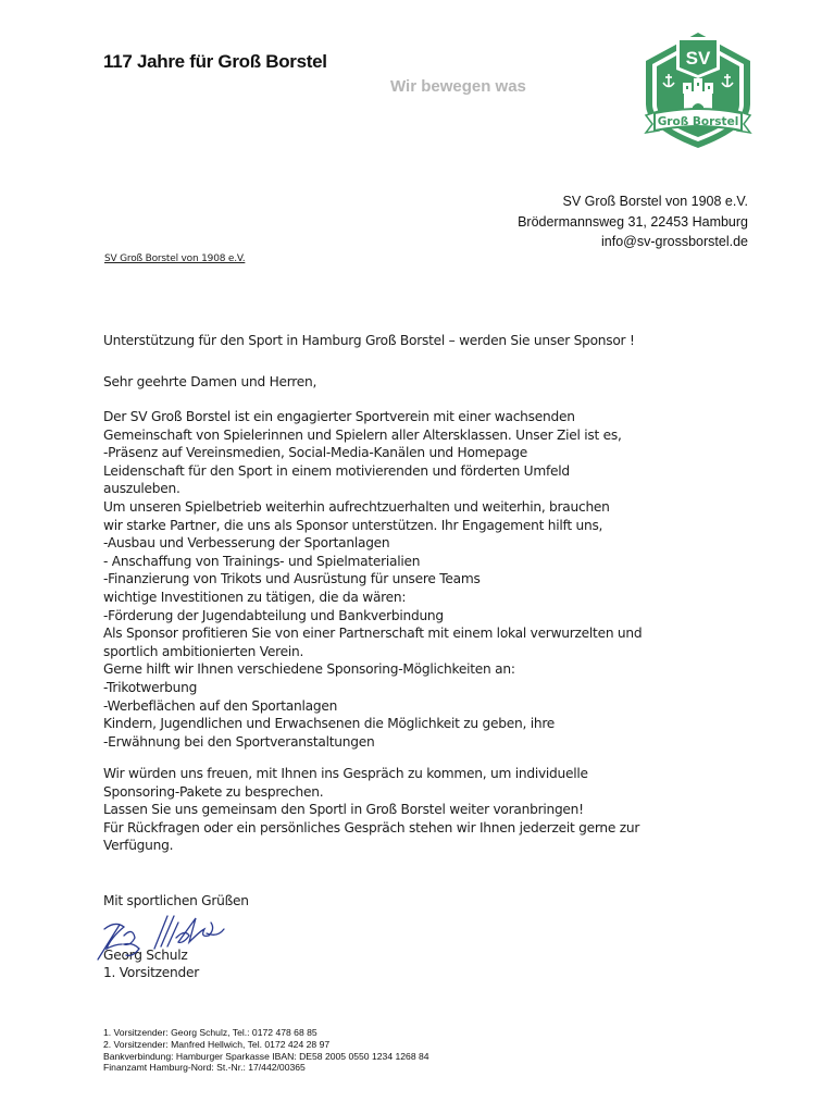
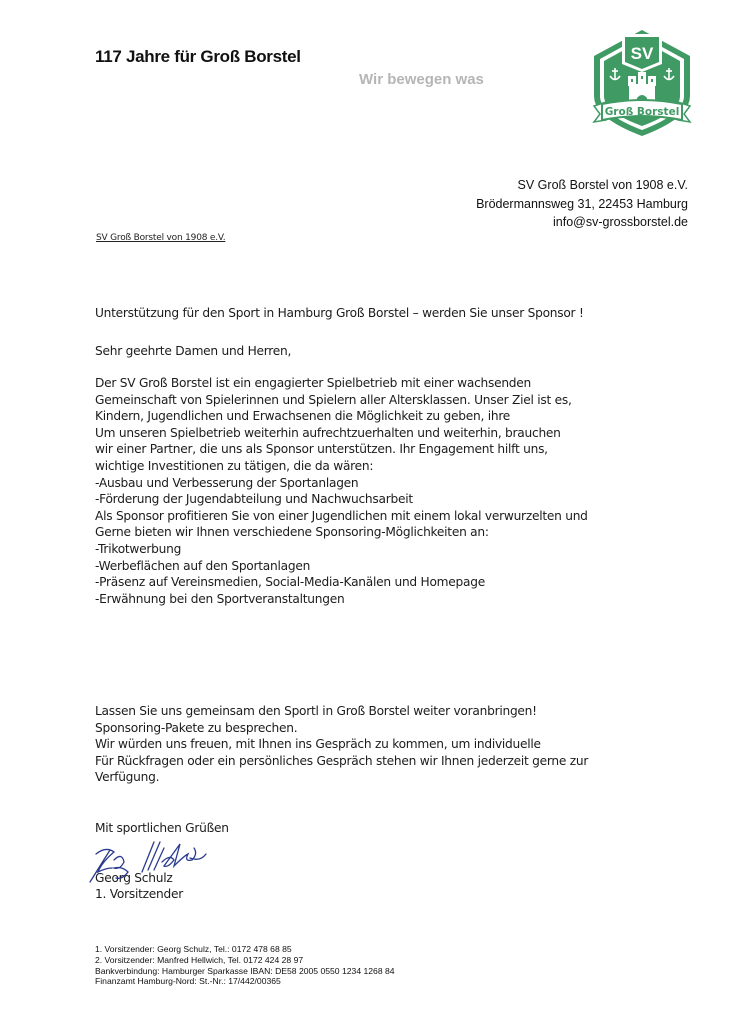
  117 Jahre für Groß Borstel
  Wir bewegen was
  SV
  Groß Borstel
  SV Groß Borstel von 1908 e.V.
  Brödermannsweg 31, 22453 Hamburg
  info@sv-grossborstel.de
  SV Groß Borstel von 1908 e.V.
  Unterstützung für den Sport in Hamburg Groß Borstel – werden Sie unser Sponsor !
  Sehr geehrte Damen und Herren,
- Der SV Groß Borstel ist ein engagierter Sportverein mit einer wachsenden
+ Der SV Groß Borstel ist ein engagierter Spielbetrieb mit einer wachsenden
  Gemeinschaft von Spielerinnen und Spielern aller Altersklassen. Unser Ziel ist es,
- -Präsenz auf Vereinsmedien, Social-Media-Kanälen und Homepage
+ Kindern, Jugendlichen und Erwachsenen die Möglichkeit zu geben, ihre
- Leidenschaft für den Sport in einem motivierenden und förderten Umfeld
- auszuleben.
  Um unseren Spielbetrieb weiterhin aufrechtzuerhalten und weiterhin, brauchen
- wir starke Partner, die uns als Sponsor unterstützen. Ihr Engagement hilft uns,
+ wir einer Partner, die uns als Sponsor unterstützen. Ihr Engagement hilft uns,
- -Ausbau und Verbesserung der Sportanlagen
+ wichtige Investitionen zu tätigen, die da wären:
- - Anschaffung von Trainings- und Spielmaterialien
- -Finanzierung von Trikots und Ausrüstung für unsere Teams
- wichtige Investitionen zu tätigen, die da wären:
+ -Ausbau und Verbesserung der Sportanlagen
- -Förderung der Jugendabteilung und Bankverbindung
+ -Förderung der Jugendabteilung und Nachwuchsarbeit
- Als Sponsor profitieren Sie von einer Partnerschaft mit einem lokal verwurzelten und
+ Als Sponsor profitieren Sie von einer Jugendlichen mit einem lokal verwurzelten und
- sportlich ambitionierten Verein.
- Gerne hilft wir Ihnen verschiedene Sponsoring-Möglichkeiten an:
+ Gerne bieten wir Ihnen verschiedene Sponsoring-Möglichkeiten an:
  -Trikotwerbung
  -Werbeflächen auf den Sportanlagen
- Kindern, Jugendlichen und Erwachsenen die Möglichkeit zu geben, ihre
+ -Präsenz auf Vereinsmedien, Social-Media-Kanälen und Homepage
  -Erwähnung bei den Sportveranstaltungen
- Wir würden uns freuen, mit Ihnen ins Gespräch zu kommen, um individuelle
+ Lassen Sie uns gemeinsam den Sportl in Groß Borstel weiter voranbringen!
  Sponsoring-Pakete zu besprechen.
- Lassen Sie uns gemeinsam den Sportl in Groß Borstel weiter voranbringen!
+ Wir würden uns freuen, mit Ihnen ins Gespräch zu kommen, um individuelle
  Für Rückfragen oder ein persönliches Gespräch stehen wir Ihnen jederzeit gerne zur
  Verfügung.
  Mit sportlichen Grüßen
  Geog Schulz
  1. Vorsitzender
  1. Vorsitzender: Georg Schulz, Tel.: 0172 478 68 85
  2. Vorsitzender: Manfred Hellwich, Tel. 0172 424 28 97
  Bankverbindung: Hamburger Sparkasse IBAN: DE58 2005 0550 1234 1268 84
  Finanzamt Hamburg-Nord: St.-Nr.: 17/442/00365
